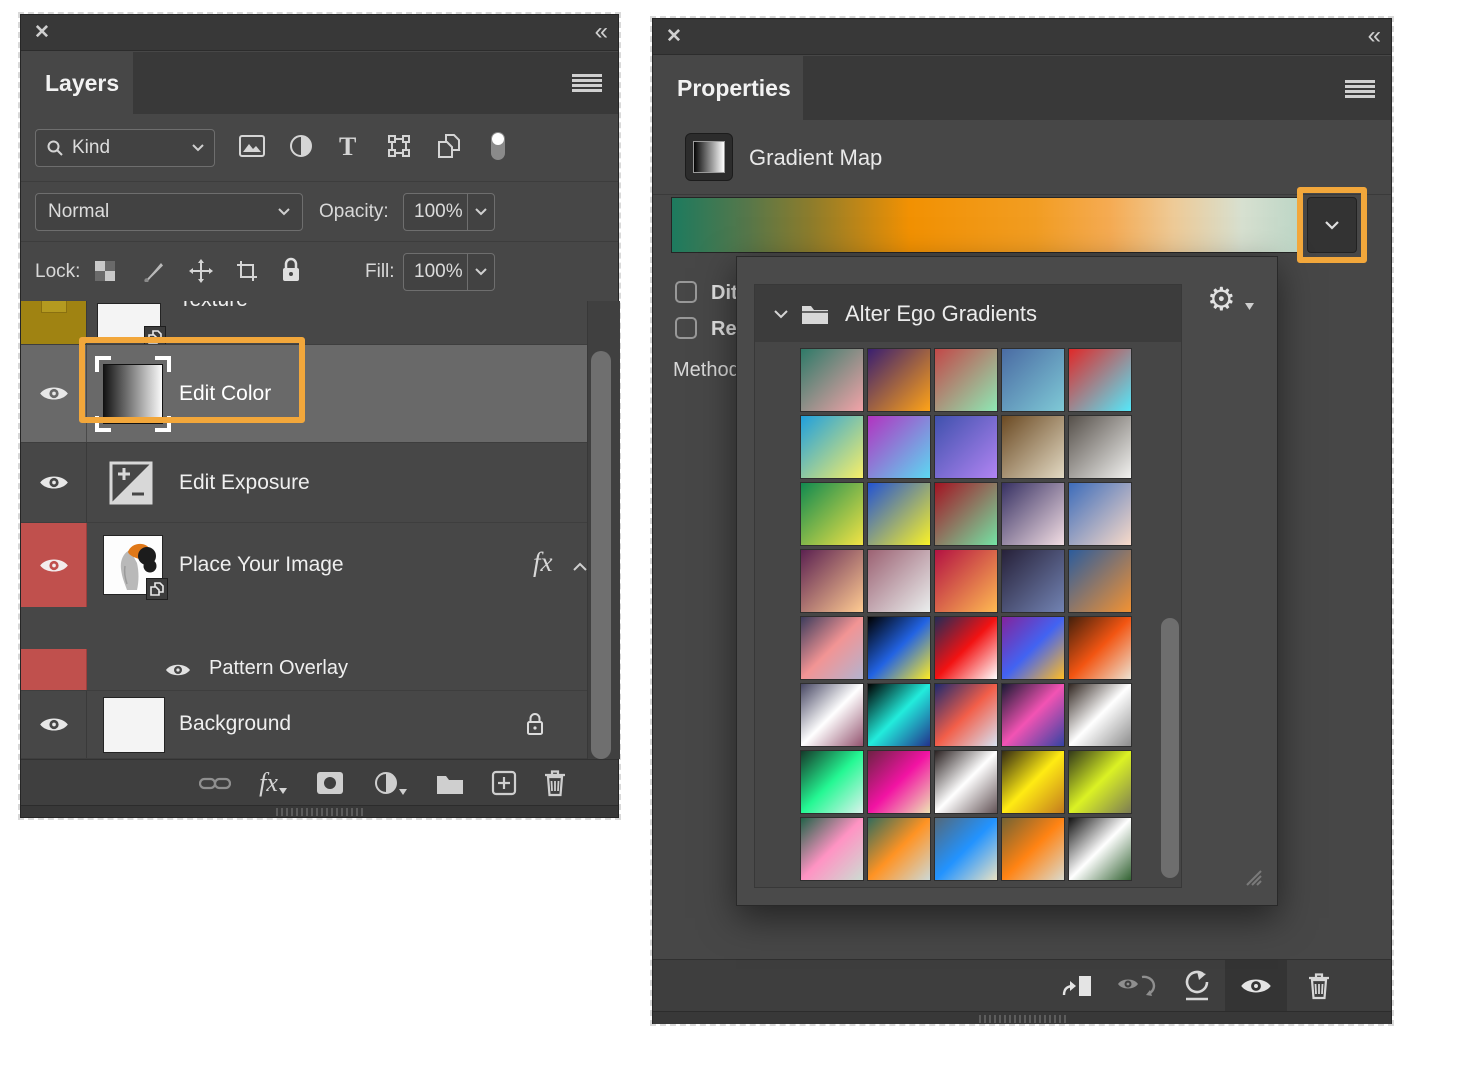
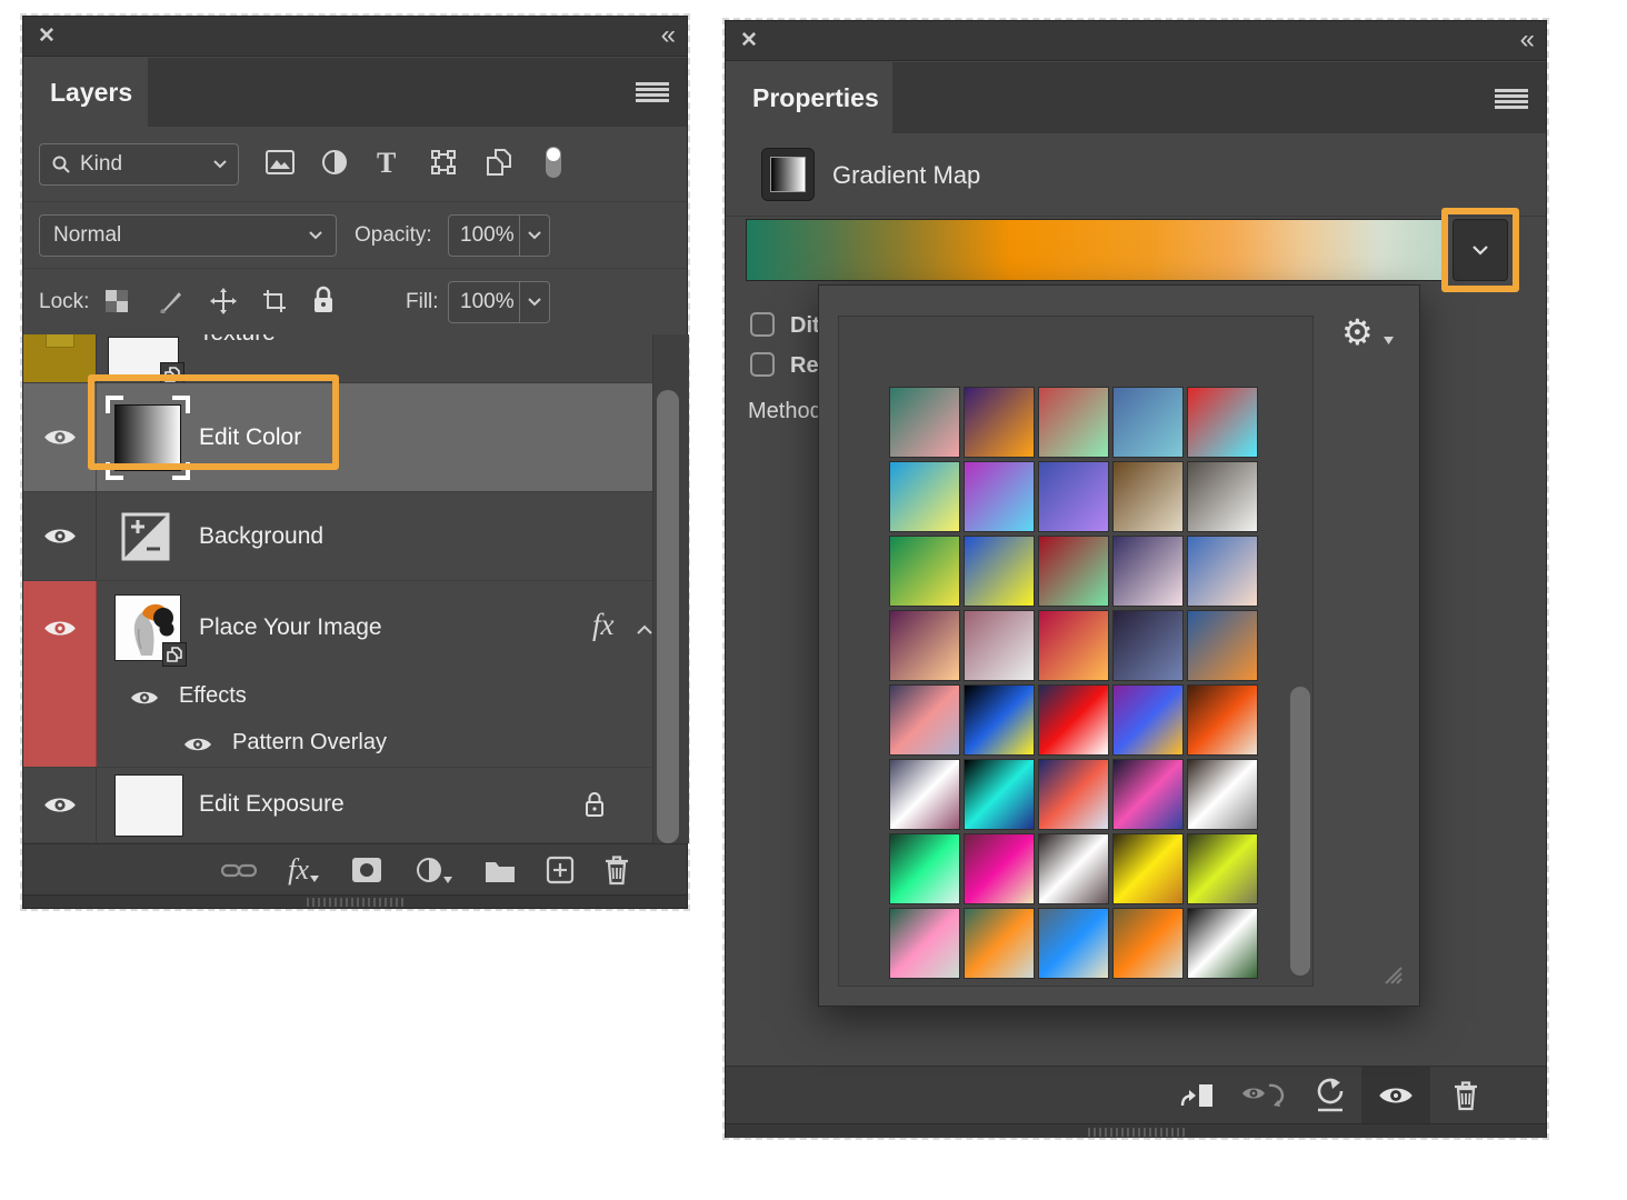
  ✕
  «
  Layers
  Kind
  T
  Normal
  Opacity:
  100%
  Lock:
  Fill:
  100%
  Edit Color
- Edit Exposure
+ Background
  Place Your Image
  fx
+ Effects
  Pattern Overlay
- Background
+ Edit Exposure
  fx
  ✕
  «
  Properties
  Gradient Map
  Method
- Alter Ego Gradients
  ⚙
